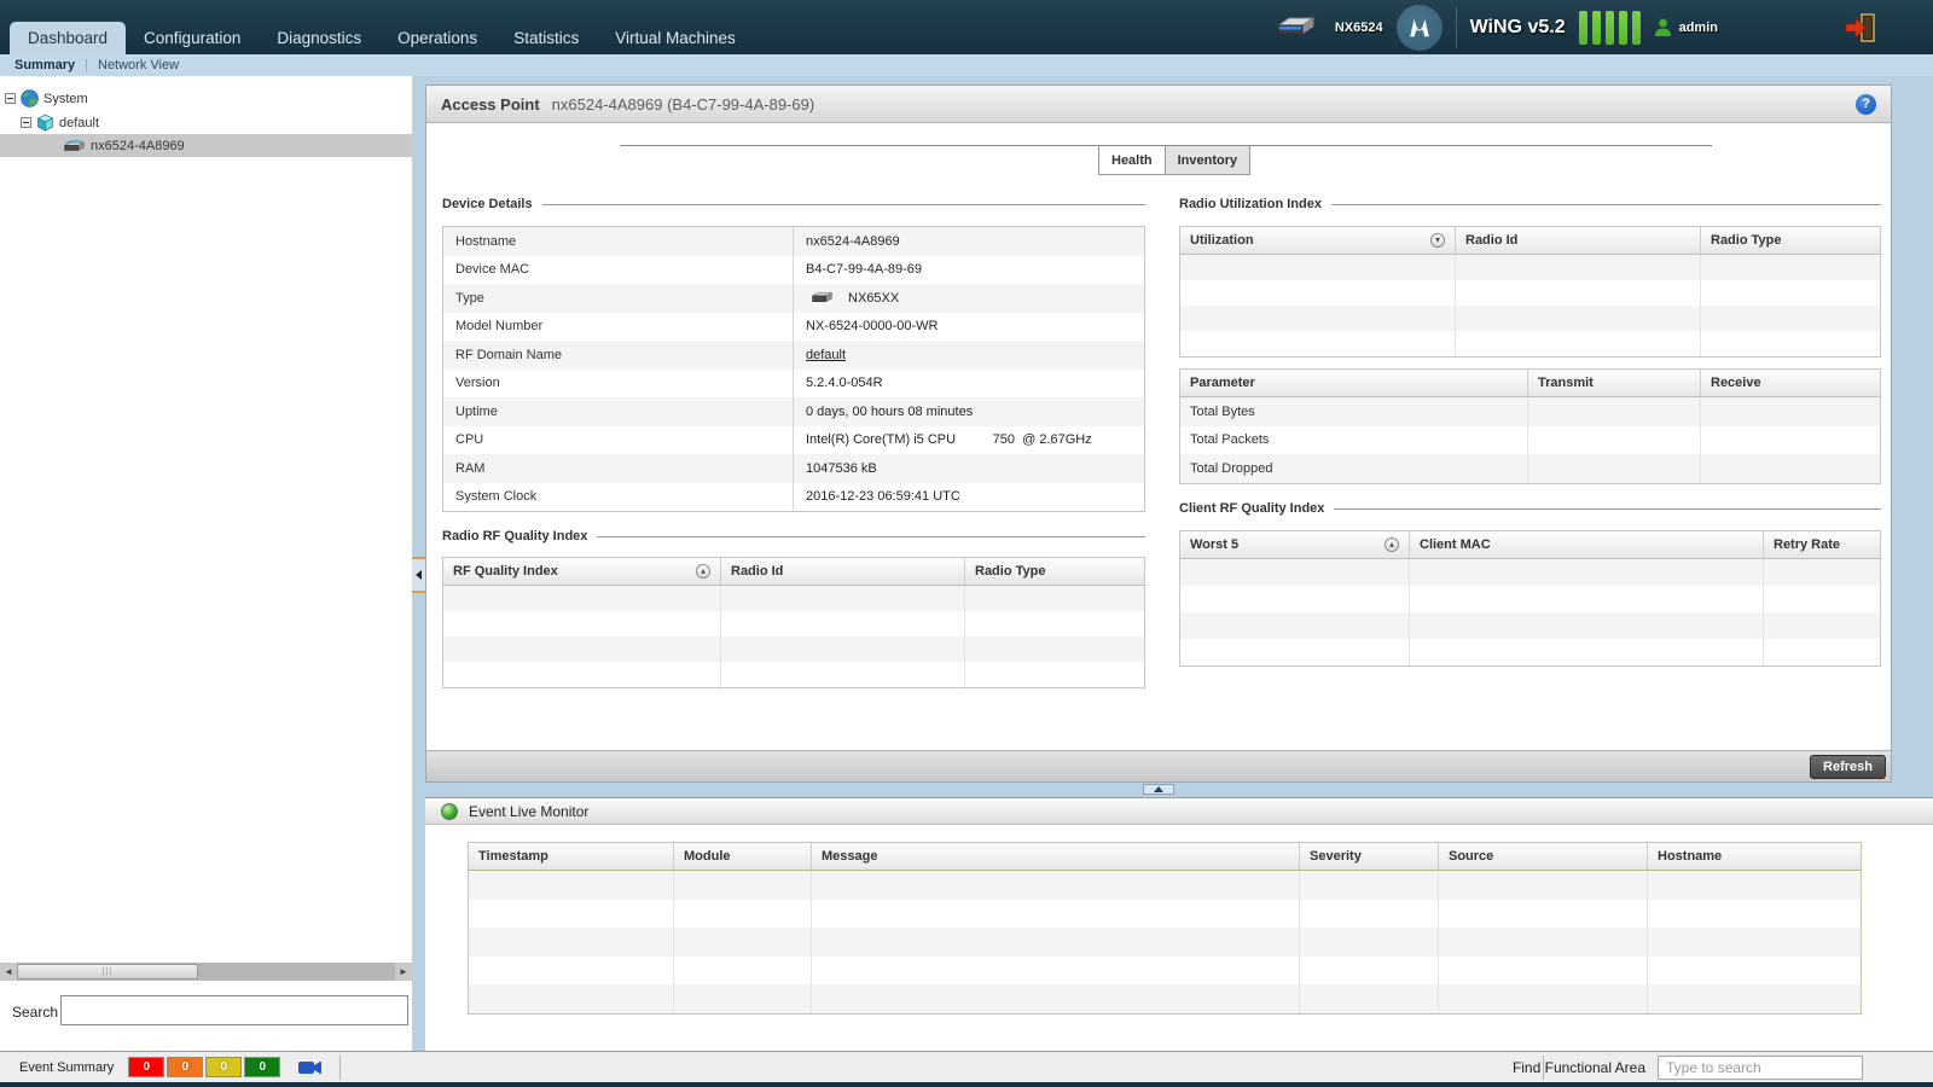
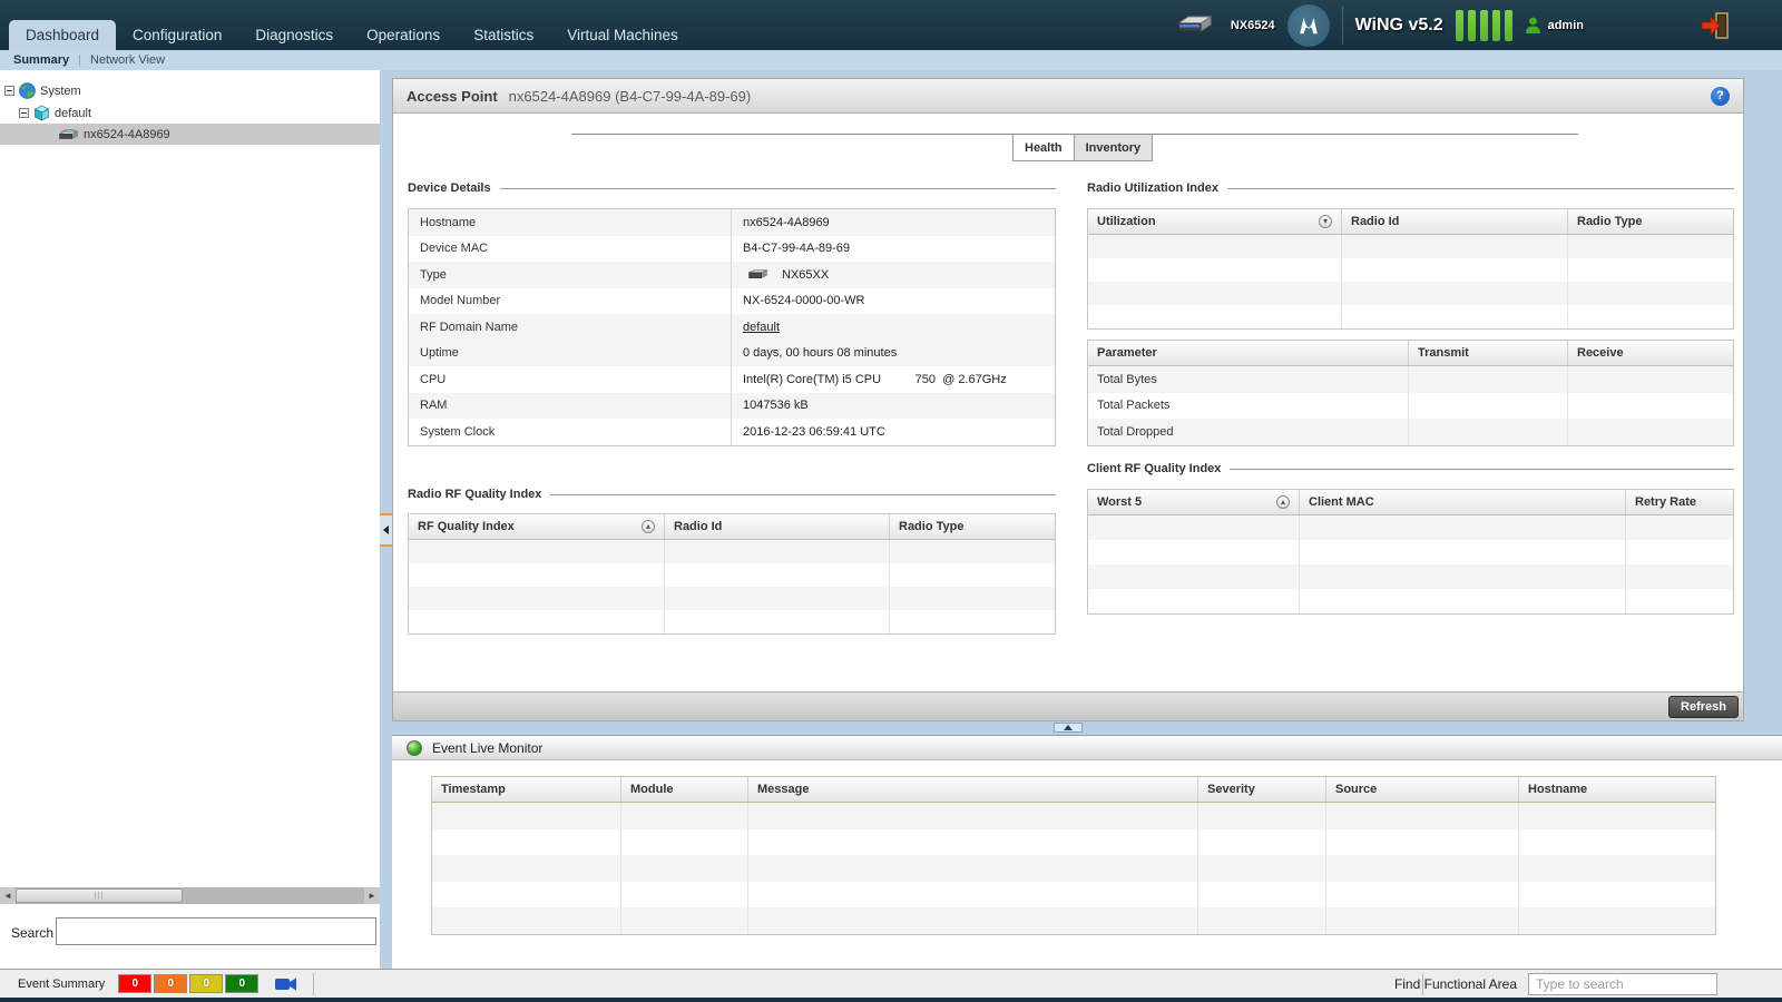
  Dashboard
  Configuration
  Diagnostics
  Operations
  Statistics
  Virtual Machines
  NX6524
  WiNG v5.2
  admin
  Summary
  |
  Network View
  System
  default
  nx6524-4A8969
  ◄
  ►
  Search
  Access Point
  nx6524-4A8969 (B4-C7-99-4A-89-69)
  ?
  Health
  Inventory
  Device Details
  Hostname
  nx6524-4A8969
  Device MAC
  B4-C7-99-4A-89-69
  Type
  NX65XX
  Model Number
  NX-6524-0000-00-WR
  RF Domain Name
  default
- Version
- 5.2.4.0-054R
  Uptime
  0 days, 00 hours 08 minutes
  CPU
  Intel(R) Core(TM) i5 CPU 750 @ 2.67GHz
  RAM
  1047536 kB
  System Clock
  2016-12-23 06:59:41 UTC
  Radio RF Quality Index
  RF Quality Index
  ▴
  Radio Id
  Radio Type
  Radio Utilization Index
  Utilization
  ▾
  Radio Id
  Radio Type
  Parameter
  Transmit
  Receive
  Total Bytes
  Total Packets
  Total Dropped
  Client RF Quality Index
  Worst 5
  ▴
  Client MAC
  Retry Rate
  Refresh
  Event Live Monitor
  Timestamp
  Module
  Message
  Severity
  Source
  Hostname
  Event Summary
  0
  0
  0
  0
  Find Functional Area
  Type to search
